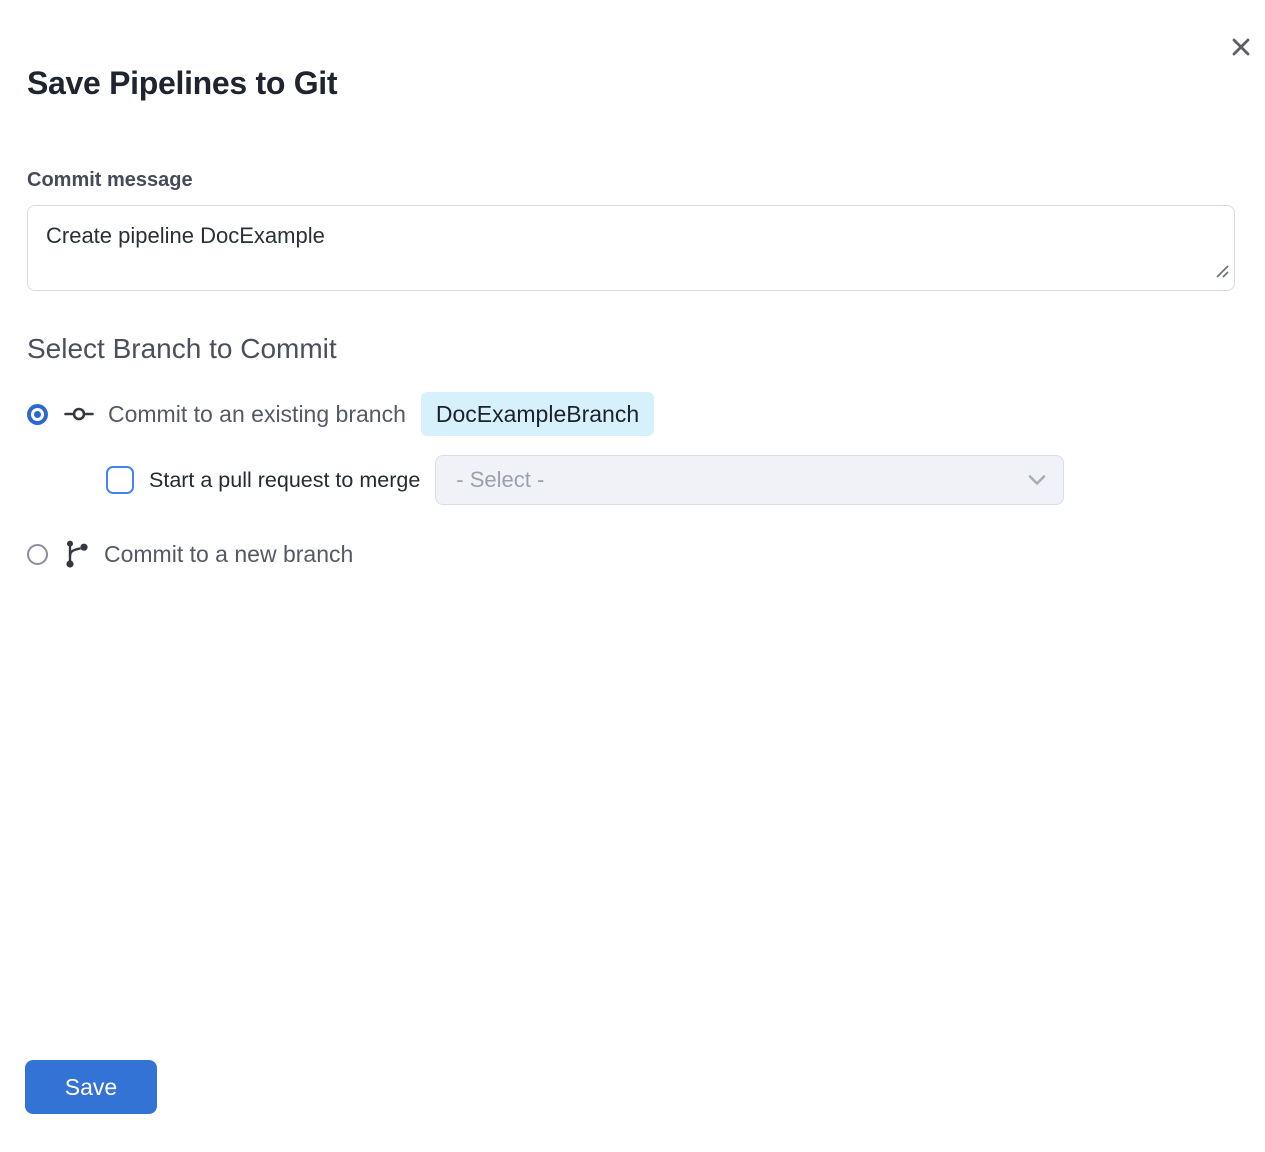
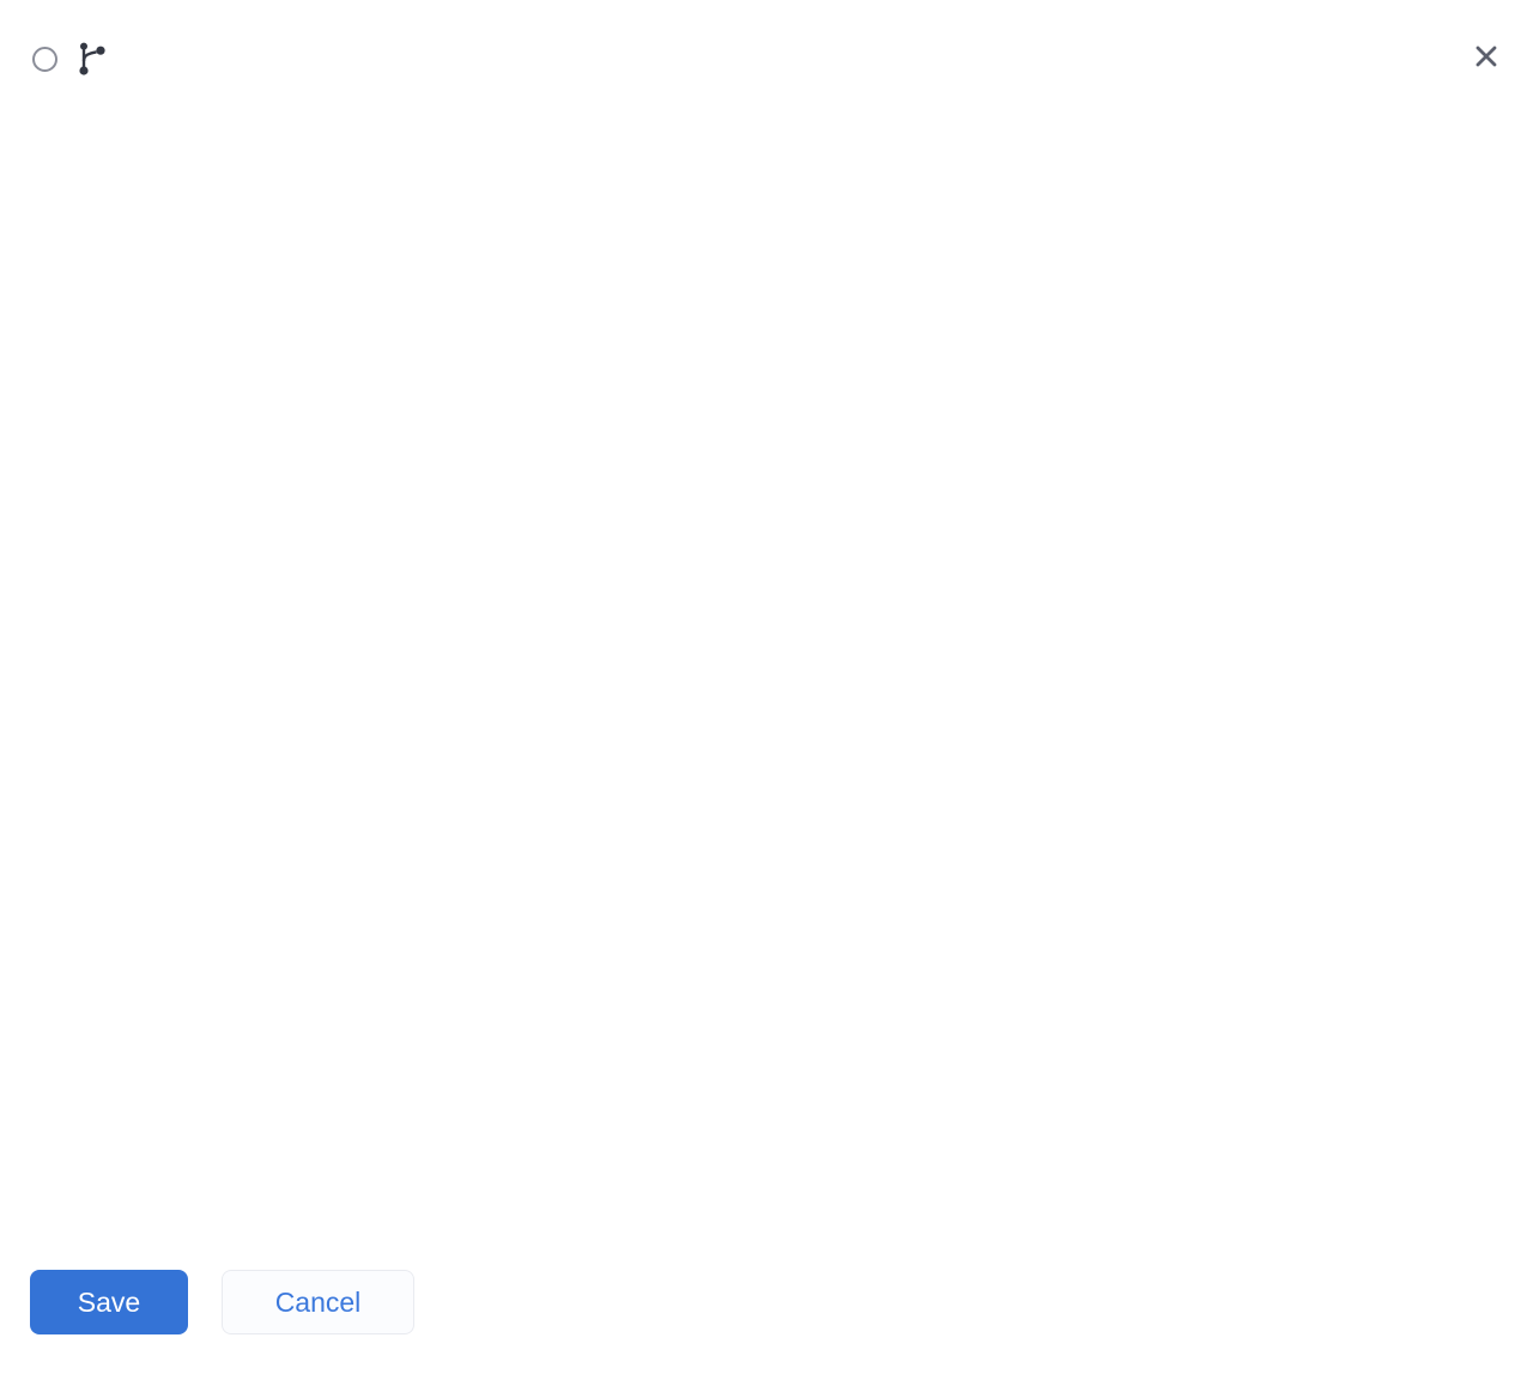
- Save Pipelines to Git
- Commit message
- Create pipeline DocExample
- Select Branch to Commit
- Commit to an existing branch
- DocExampleBranch
- Start a pull request to merge
- - Select -
- Commit to a new branch
  Save
+ Cancel
